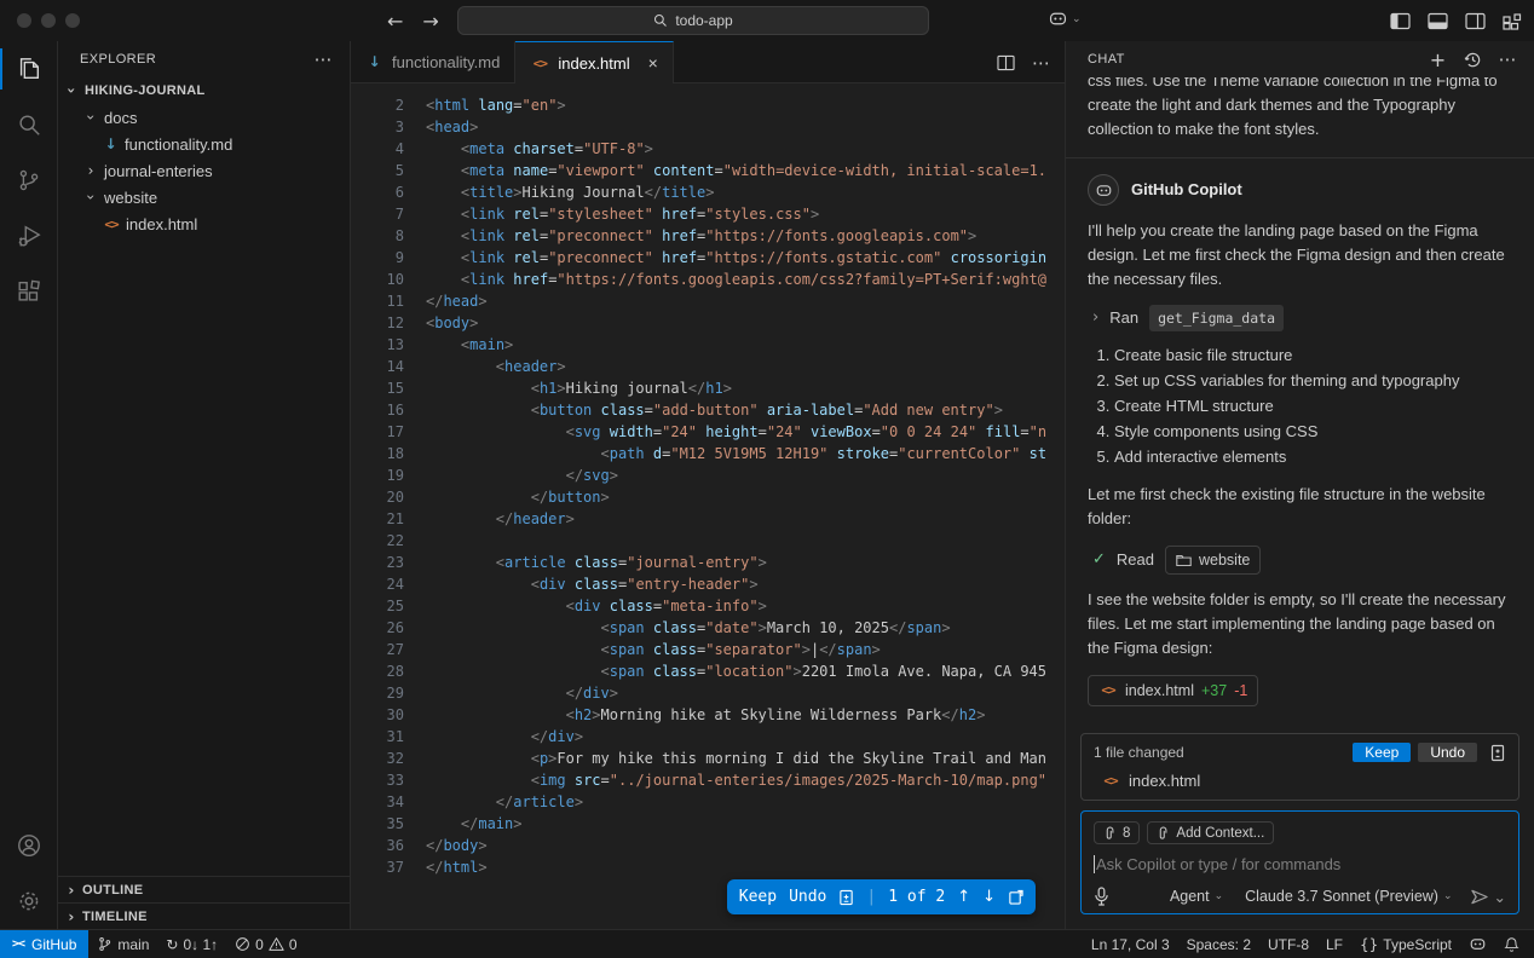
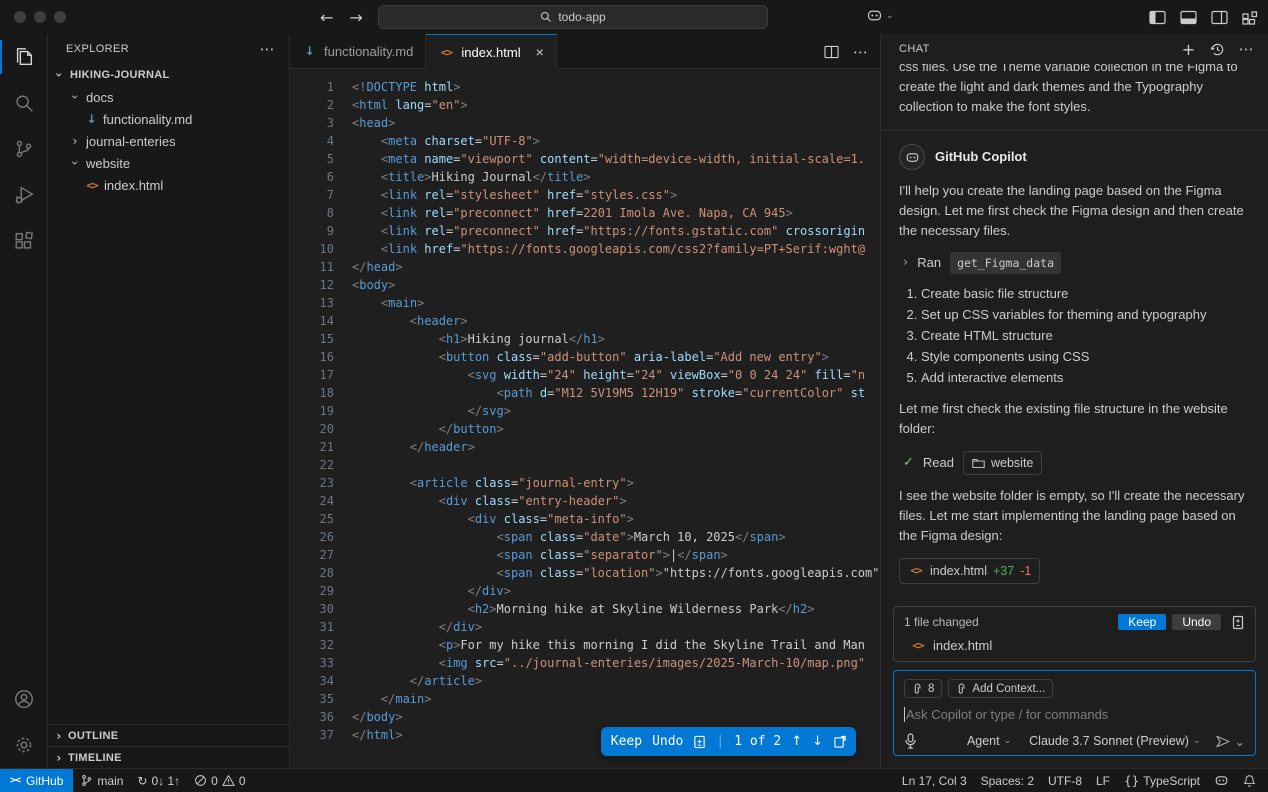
  ←
  →
  todo-app
  ⌄
  EXPLORER
  ⋯
  HIKING-JOURNAL
  docs
  ↓
  functionality.md
  ›
  journal-enteries
  website
  <>
  index.html
  ›
  OUTLINE
  ›
  TIMELINE
  ↓
  functionality.md
  <>
  index.html
  ×
  ⋯
+ 1
+ <!DOCTYPE html>
  2
  <html lang="en">
  3
  <head>
  4
  <meta charset="UTF-8">
  5
  <meta name="viewport" content="width=device-width, initial-scale=1.
  6
  <title>Hiking Journal</title>
  7
  <link rel="stylesheet" href="styles.css">
  8
- <link rel="preconnect" href="https://fonts.googleapis.com">
+ <link rel="preconnect" href=2201 Imola Ave. Napa, CA 945>
  9
  <link rel="preconnect" href="https://fonts.gstatic.com" crossorigin
  10
  <link href="https://fonts.googleapis.com/css2?family=PT+Serif:wght@
  11
  </head>
  12
  <body>
  13
  <main>
  14
  <header>
  15
  <h1>Hiking journal</h1>
  16
  <button class="add-button" aria-label="Add new entry">
  17
  <svg width="24" height="24" viewBox="0 0 24 24" fill="n
  18
  <path d="M12 5V19M5 12H19" stroke="currentColor" st
  19
  </svg>
  20
  </button>
  21
  </header>
  22
  23
  <article class="journal-entry">
  24
  <div class="entry-header">
  25
  <div class="meta-info">
  26
  <span class="date">March 10, 2025</span>
  27
  <span class="separator">|</span>
  28
- <span class="location">2201 Imola Ave. Napa, CA 945
+ <span class="location">"https://fonts.googleapis.com"
  29
  </div>
  30
  <h2>Morning hike at Skyline Wilderness Park</h2>
  31
  </div>
  32
  <p>For my hike this morning I did the Skyline Trail and Man
  33
  <img src="../journal-enteries/images/2025-March-10/map.png"
  34
  </article>
  35
  </main>
  36
  </body>
  37
  </html>
  Keep
  Undo
  |
  1 of 2
  ↑
  ↓
  CHAT
  +
  ⋯
  css files. Use the Theme variable collection in the Figma to create the light and dark themes and the Typography collection to make the font styles.
  GitHub Copilot
  I'll help you create the landing page based on the Figma design. Let me first check the Figma design and then create the necessary files.
  ›
  Ran
  get_Figma_data
  Create basic file structure
  Set up CSS variables for theming and typography
  Create HTML structure
  Style components using CSS
  Add interactive elements
  Let me first check the existing file structure in the website folder:
  ✓
  Read
  website
  I see the website folder is empty, so I'll create the necessary files. Let me start implementing the landing page based on the Figma design:
  <>
  index.html
  +37
  -1
  1 file changed
  Keep
  Undo
  <>
  index.html
  8
  Add Context...
  Ask Copilot or type / for commands
  Agent
  ⌄
  Claude 3.7 Sonnet (Preview)
  ⌄
  ⌄
  ><
  GitHub
  main
  ↻
  0↓ 1↑
  0
  0
  Ln 17, Col 3
  Spaces: 2
  UTF-8
  LF
  {}
  TypeScript
